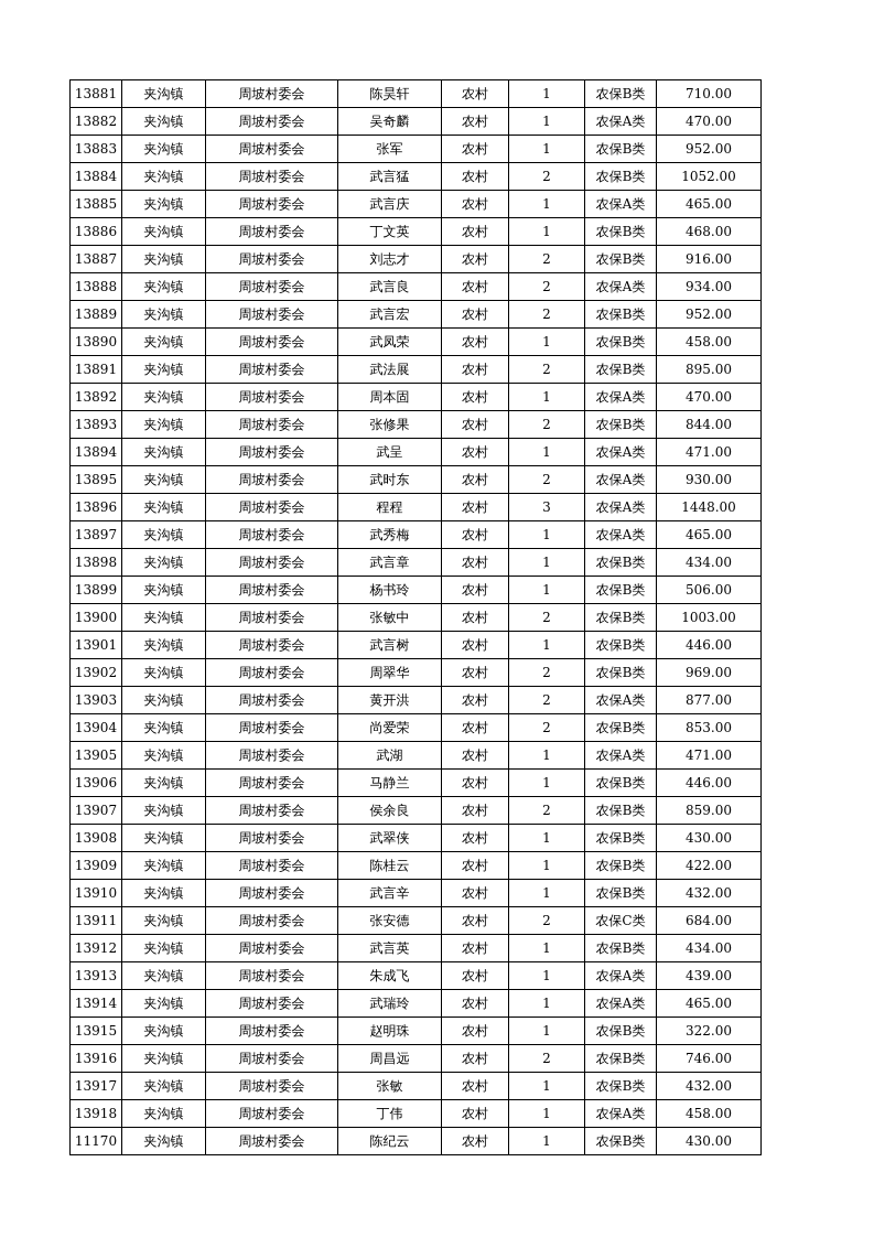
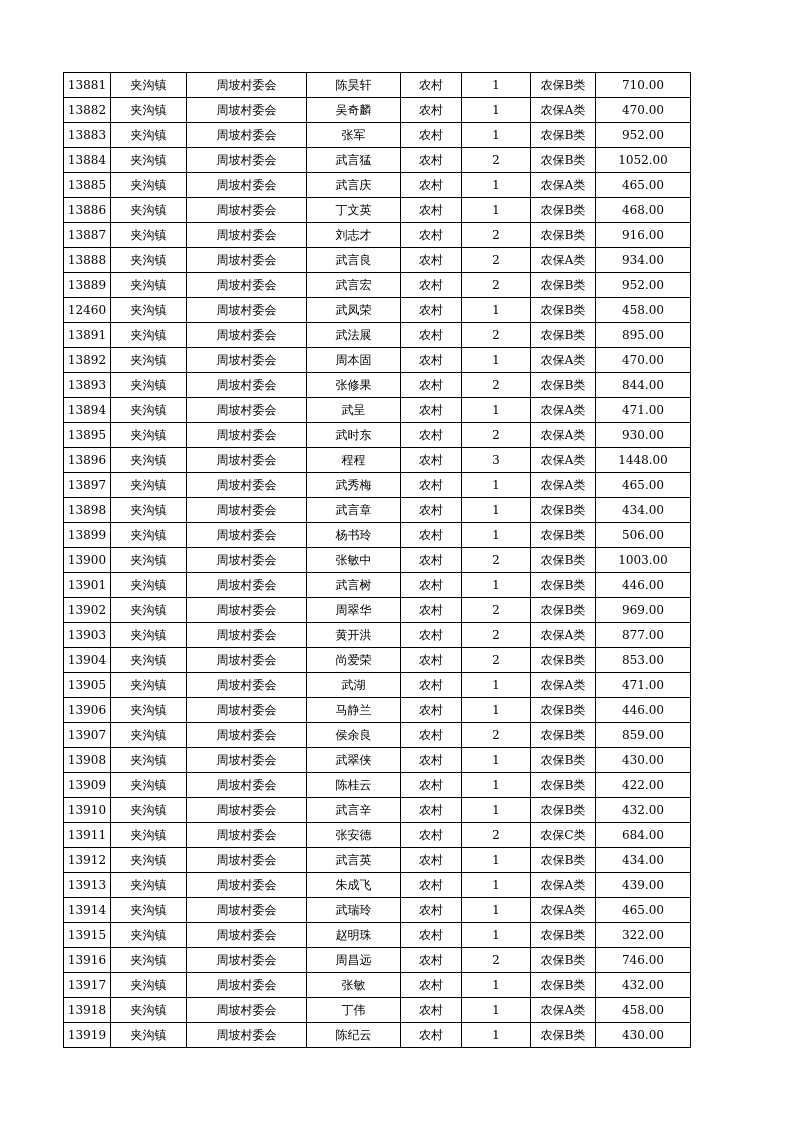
  13881	夹沟镇	周坡村委会	陈昊轩	农村	1	农保B类	710.00
  13882	夹沟镇	周坡村委会	吴奇麟	农村	1	农保A类	470.00
  13883	夹沟镇	周坡村委会	张军	农村	1	农保B类	952.00
  13884	夹沟镇	周坡村委会	武言猛	农村	2	农保B类	1052.00
  13885	夹沟镇	周坡村委会	武言庆	农村	1	农保A类	465.00
  13886	夹沟镇	周坡村委会	丁文英	农村	1	农保B类	468.00
  13887	夹沟镇	周坡村委会	刘志才	农村	2	农保B类	916.00
  13888	夹沟镇	周坡村委会	武言良	农村	2	农保A类	934.00
  13889	夹沟镇	周坡村委会	武言宏	农村	2	农保B类	952.00
- 13890	夹沟镇	周坡村委会	武凤荣	农村	1	农保B类	458.00
+ 12460	夹沟镇	周坡村委会	武凤荣	农村	1	农保B类	458.00
  13891	夹沟镇	周坡村委会	武法展	农村	2	农保B类	895.00
  13892	夹沟镇	周坡村委会	周本固	农村	1	农保A类	470.00
  13893	夹沟镇	周坡村委会	张修果	农村	2	农保B类	844.00
  13894	夹沟镇	周坡村委会	武呈	农村	1	农保A类	471.00
  13895	夹沟镇	周坡村委会	武时东	农村	2	农保A类	930.00
  13896	夹沟镇	周坡村委会	程程	农村	3	农保A类	1448.00
  13897	夹沟镇	周坡村委会	武秀梅	农村	1	农保A类	465.00
  13898	夹沟镇	周坡村委会	武言章	农村	1	农保B类	434.00
  13899	夹沟镇	周坡村委会	杨书玲	农村	1	农保B类	506.00
  13900	夹沟镇	周坡村委会	张敏中	农村	2	农保B类	1003.00
  13901	夹沟镇	周坡村委会	武言树	农村	1	农保B类	446.00
  13902	夹沟镇	周坡村委会	周翠华	农村	2	农保B类	969.00
  13903	夹沟镇	周坡村委会	黄开洪	农村	2	农保A类	877.00
  13904	夹沟镇	周坡村委会	尚爱荣	农村	2	农保B类	853.00
  13905	夹沟镇	周坡村委会	武湖	农村	1	农保A类	471.00
  13906	夹沟镇	周坡村委会	马静兰	农村	1	农保B类	446.00
  13907	夹沟镇	周坡村委会	侯余良	农村	2	农保B类	859.00
  13908	夹沟镇	周坡村委会	武翠侠	农村	1	农保B类	430.00
  13909	夹沟镇	周坡村委会	陈桂云	农村	1	农保B类	422.00
  13910	夹沟镇	周坡村委会	武言辛	农村	1	农保B类	432.00
  13911	夹沟镇	周坡村委会	张安德	农村	2	农保C类	684.00
  13912	夹沟镇	周坡村委会	武言英	农村	1	农保B类	434.00
  13913	夹沟镇	周坡村委会	朱成飞	农村	1	农保A类	439.00
  13914	夹沟镇	周坡村委会	武瑞玲	农村	1	农保A类	465.00
  13915	夹沟镇	周坡村委会	赵明珠	农村	1	农保B类	322.00
  13916	夹沟镇	周坡村委会	周昌远	农村	2	农保B类	746.00
  13917	夹沟镇	周坡村委会	张敏	农村	1	农保B类	432.00
  13918	夹沟镇	周坡村委会	丁伟	农村	1	农保A类	458.00
- 11170	夹沟镇	周坡村委会	陈纪云	农村	1	农保B类	430.00
+ 13919	夹沟镇	周坡村委会	陈纪云	农村	1	农保B类	430.00
